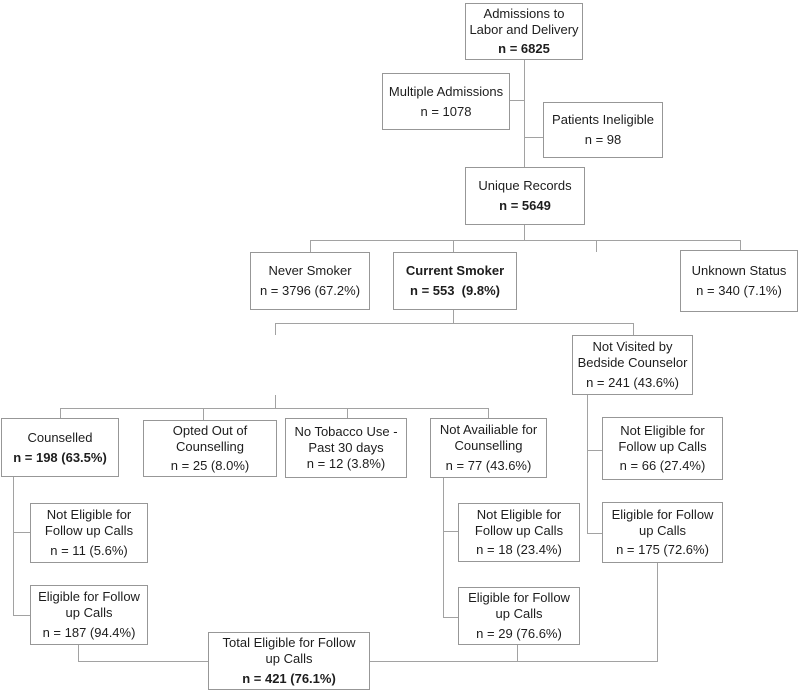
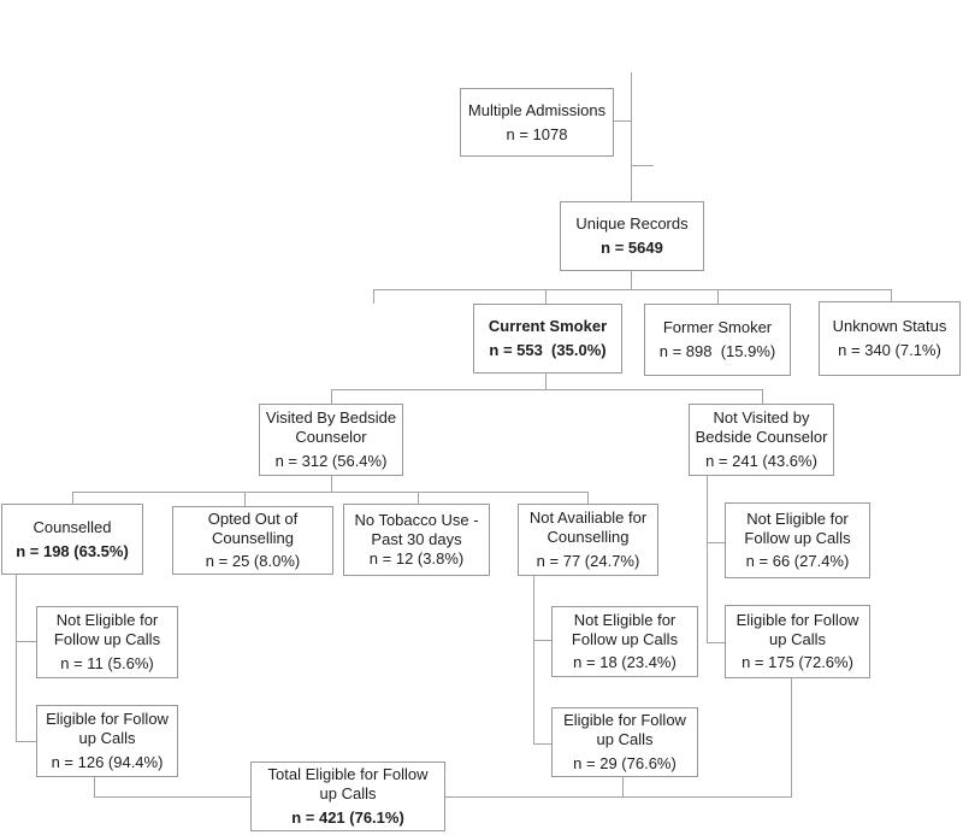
- Admissions to
- Labor and Delivery
- n = 6825
  Multiple Admissions
  n = 1078
- Patients Ineligible
- n = 98
  Unique Records
  n = 5649
- Never Smoker
- n = 3796 (67.2%)
  Current Smoker
- n = 553 (9.8%)
+ n = 553 (35.0%)
+ Former Smoker
+ n = 898 (15.9%)
  Unknown Status
  n = 340 (7.1%)
+ Visited By Bedside
+ Counselor
+ n = 312 (56.4%)
  Not Visited by
  Bedside Counselor
  n = 241 (43.6%)
  Counselled
  n = 198 (63.5%)
  Opted Out of
  Counselling
  n = 25 (8.0%)
  No Tobacco Use -
  Past 30 days
  n = 12 (3.8%)
  Not Availiable for
  Counselling
- n = 77 (43.6%)
+ n = 77 (24.7%)
  Not Eligible for
  Follow up Calls
  n = 66 (27.4%)
  Eligible for Follow
  up Calls
  n = 175 (72.6%)
  Not Eligible for
  Follow up Calls
  n = 11 (5.6%)
  Eligible for Follow
  up Calls
- n = 187 (94.4%)
+ n = 126 (94.4%)
  Not Eligible for
  Follow up Calls
  n = 18 (23.4%)
  Eligible for Follow
  up Calls
  n = 29 (76.6%)
  Total Eligible for Follow
  up Calls
  n = 421 (76.1%)
